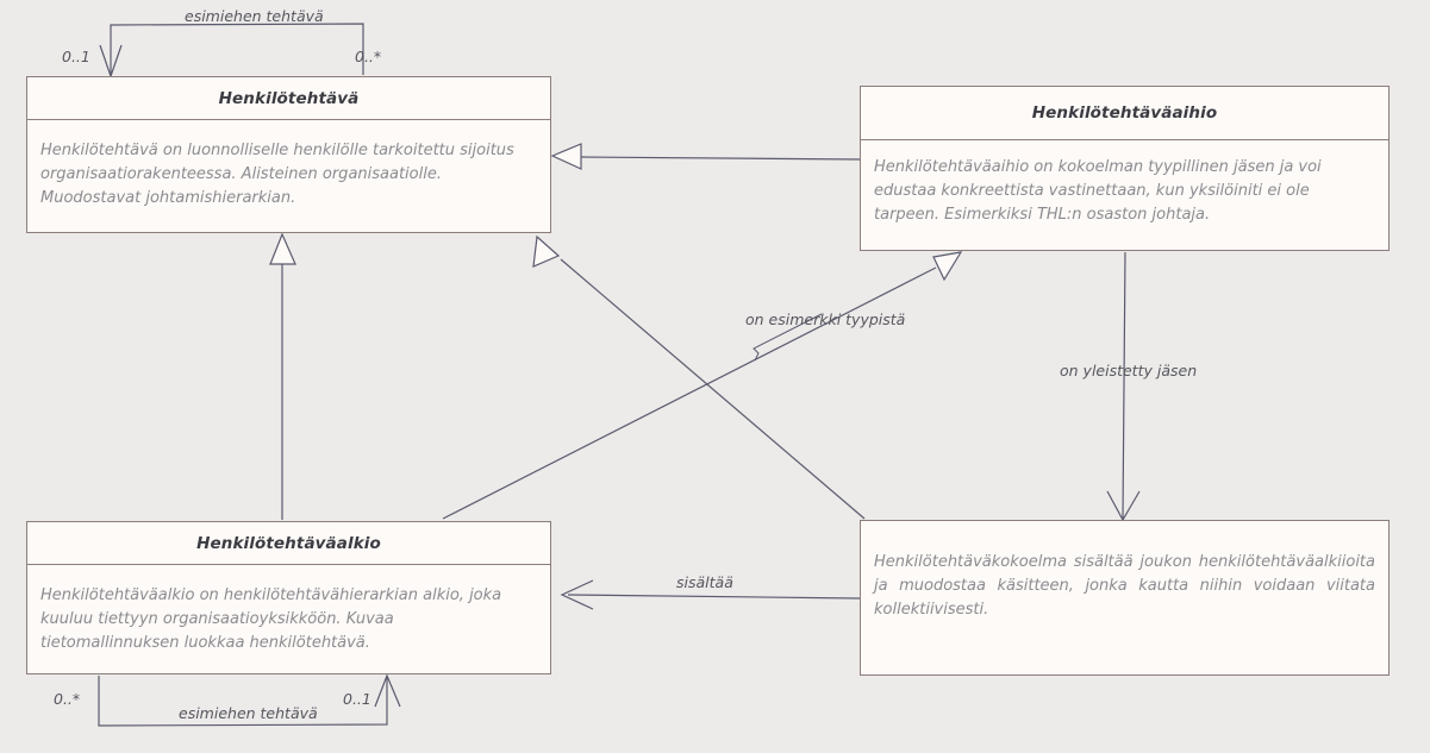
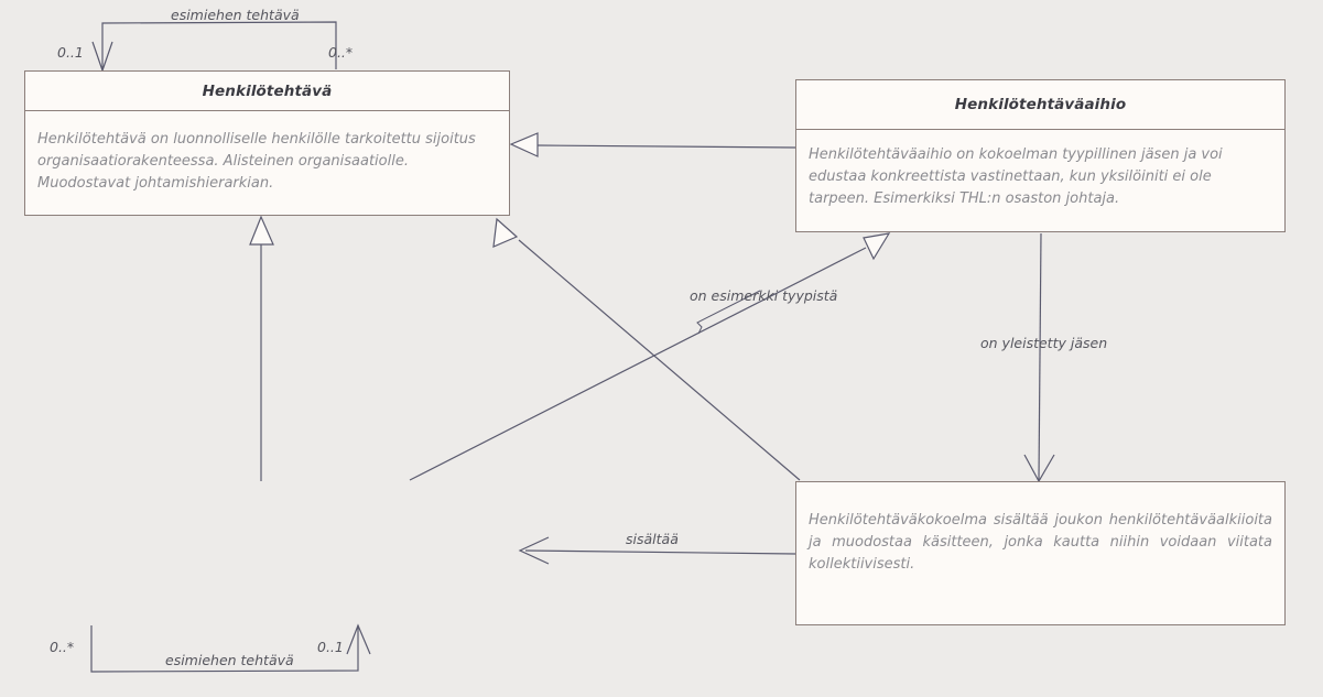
  Henkilötehtävä
  Henkilötehtävä on luonnolliselle henkilölle tarkoitettu sijoitus organisaatiorakenteessa. Alisteinen organisaatiolle. Muodostavat johtamishierarkian.
  Henkilötehtäväaihio
  Henkilötehtäväaihio on kokoelman tyypillinen jäsen ja voi edustaa konkreettista vastinettaan, kun yksilöiniti ei ole tarpeen. Esimerkiksi THL:n osaston johtaja.
- Henkilötehtäväalkio
- Henkilötehtäväalkio on henkilötehtävähierarkian alkio, joka kuuluu tiettyyn organisaatioyksikköön. Kuvaa tietomallinnuksen luokkaa henkilötehtävä.
  Henkilötehtäväkokoelma sisältää joukon henkilötehtäväalkiioita ja muodostaa käsitteen, jonka kautta niihin voidaan viitata kollektiivisesti.
  esimiehen tehtävä
  0..1
  0..*
  on esimerkki tyypistä
  on yleistetty jäsen
  sisältää
  esimiehen tehtävä
  0..*
  0..1
